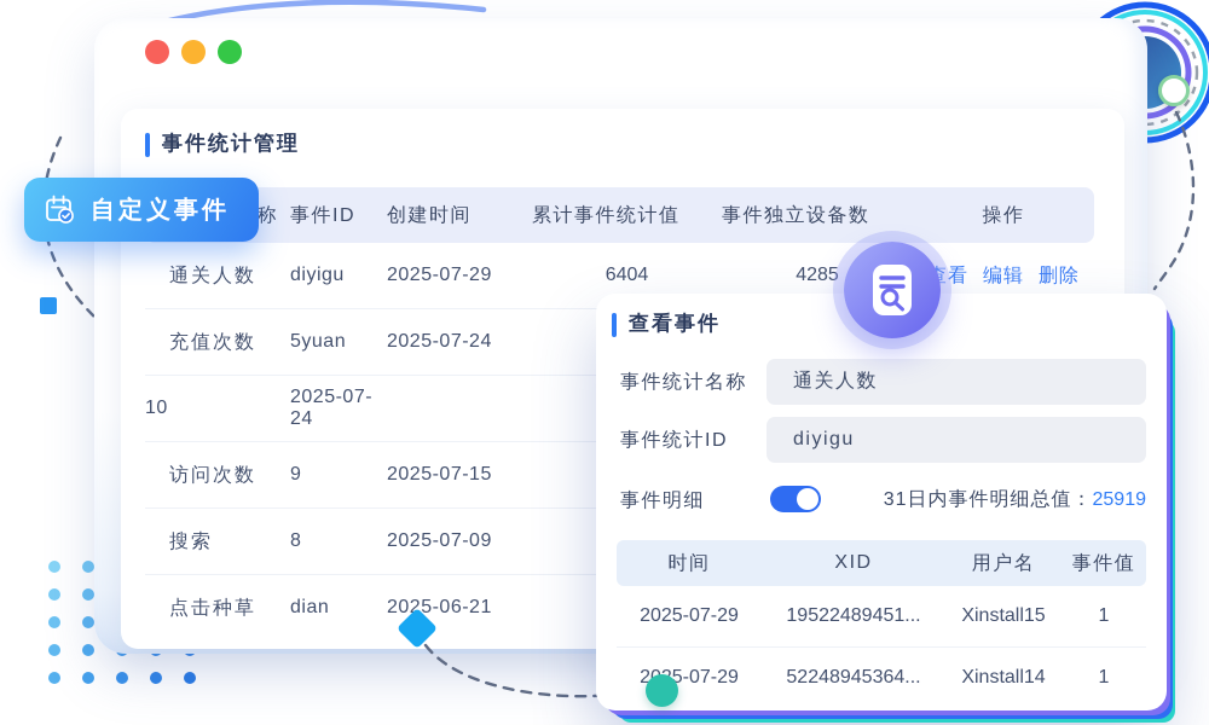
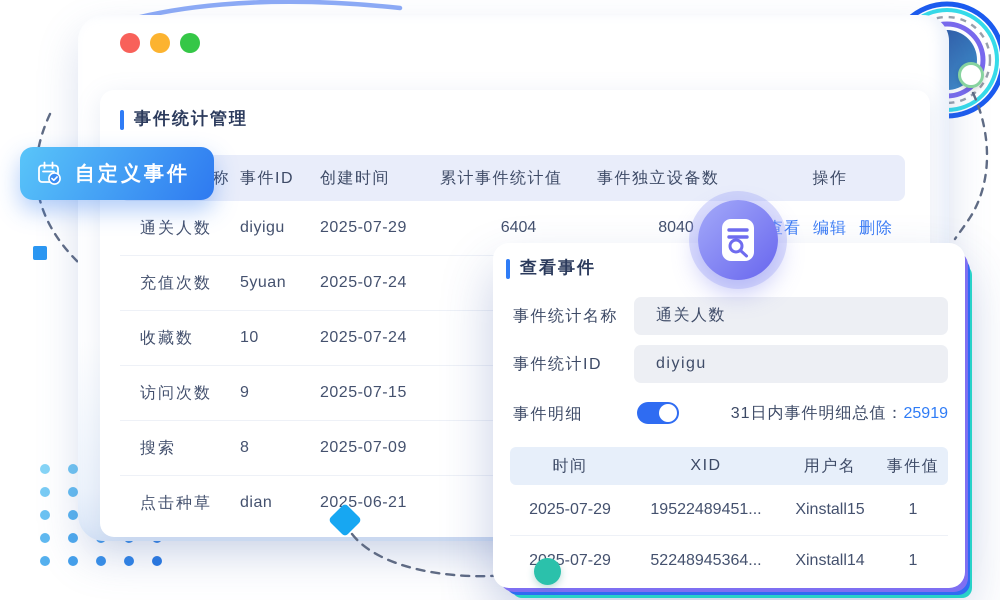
  事件统计管理
  事件ID
  创建时间
  累计事件统计值
  事件独立设备数
  操作
  通关人数
  diyigu
  2025-07-29
  6404
- 4285
+ 8040
  编辑
  删除
  充值次数
  5yuan
  2025-07-24
+ 收藏数
  10
  2025-07-24
  访问次数
  9
  2025-07-15
  搜索
  8
  2025-07-09
  点击种草
  dian
  2025-06-21
  自定义事件
  查看事件
  事件统计名称
  通关人数
  事件统计ID
  diyigu
  事件明细
  31日内事件明细总值：25919
  时间
  XID
  用户名
  事件值
  2025-07-29
  19522489451...
  Xinstall15
  1
  25-07-29
  52248945364...
  Xinstall14
  1
